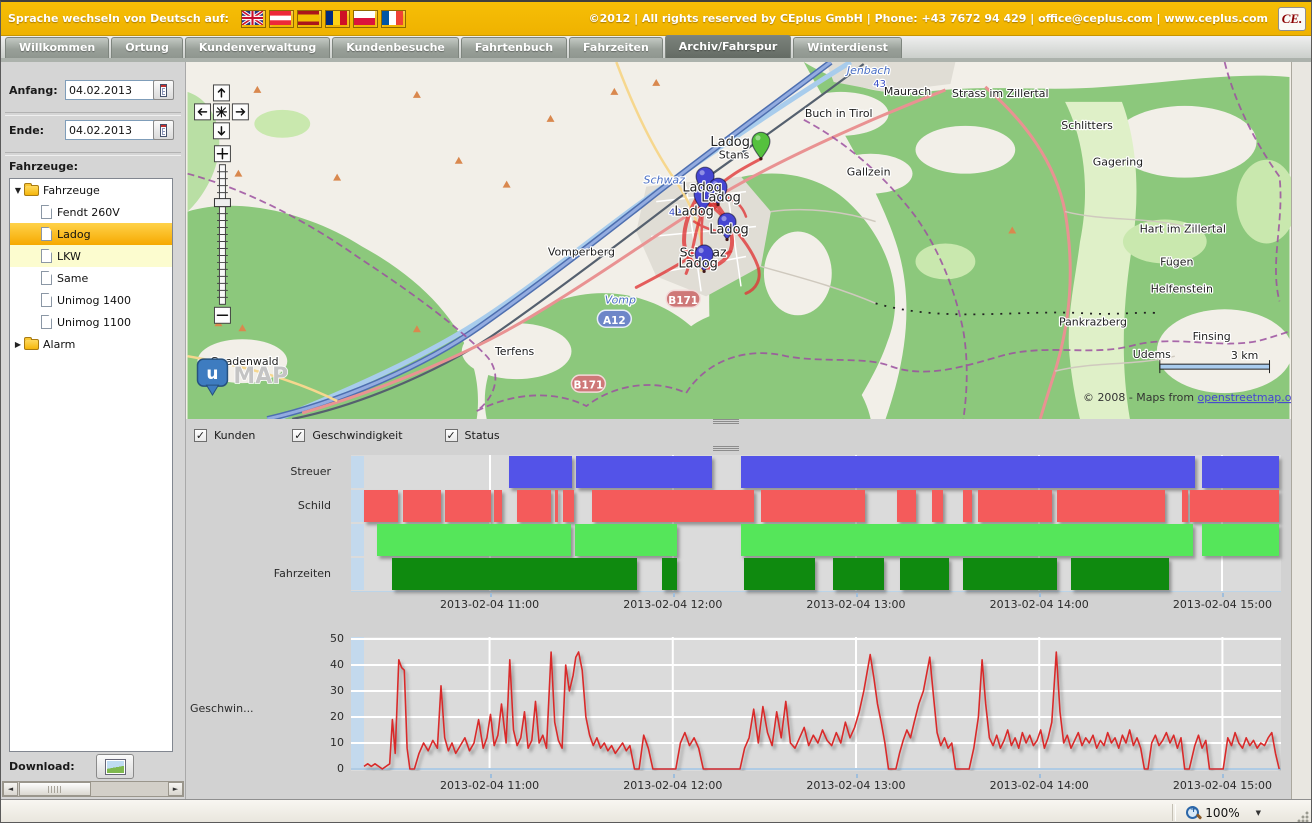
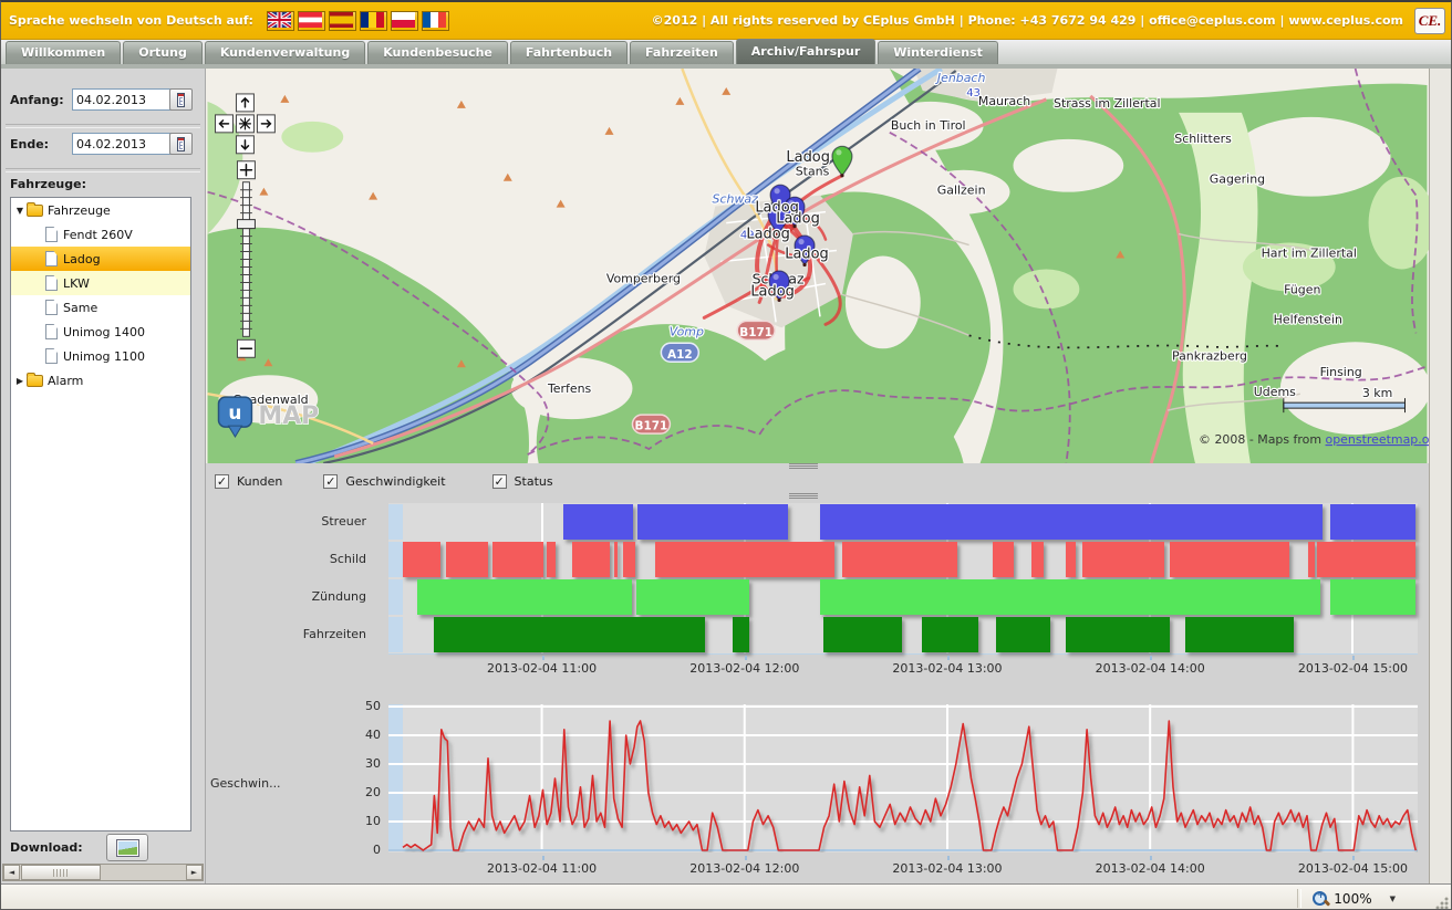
  Sprache wechseln von Deutsch auf:
  ©2012 | All rights reserved by CEplus GmbH | Phone: +43 7672 94 429 | office@ceplus.com | www.ceplus.com
  CE.
  Willkommen
  Ortung
  Kundenverwaltung
  Kundenbesuche
  Fahrtenbuch
  Fahrzeiten
  Archiv/Fahrspur
  Winterdienst
  Anfang:
  04.02.2013
  Ende:
  04.02.2013
  Fahrzeuge:
  ▼
  Fahrzeuge
  Fendt 260V
  Ladog
  LKW
  Same
  Unimog 1400
  Unimog 1100
  ▶
  Alarm
  Download:
  ◄
  ►
  A12
  B171
  B171
  Jenbach
  43
  Maurach
  Strass im Zillertal
  Buch in Tirol
  Stans
  Gallzein
  Schlitters
  Gagering
  Hart im Zillertal
  Fügen
  Helfenstein
  Pankrazberg
  Finsing
  Udems
  Vomperberg
  adenwald
  Terfens
  Schwaz
  Vomp
  49
  Ladog
  Ladog
  Ladog
  Ladog
  Ladog
  Ladog
  3 km
  © 2008 - Maps from openstreetmap.o
  u
  MAP
  ✓
  Kunden
  ✓
  Geschwindigkeit
  ✓
  Status
  Streuer
  Schild
+ Zündung
  Fahrzeiten
  2013-02-04 11:00
  2013-02-04 12:00
  2013-02-04 13:00
  2013-02-04 14:00
  2013-02-04 15:00
  0
  10
  20
  30
  40
  50
  Geschwin...
  2013-02-04 11:00
  2013-02-04 12:00
  2013-02-04 13:00
  2013-02-04 14:00
  2013-02-04 15:00
  +
  100%
  ▼
